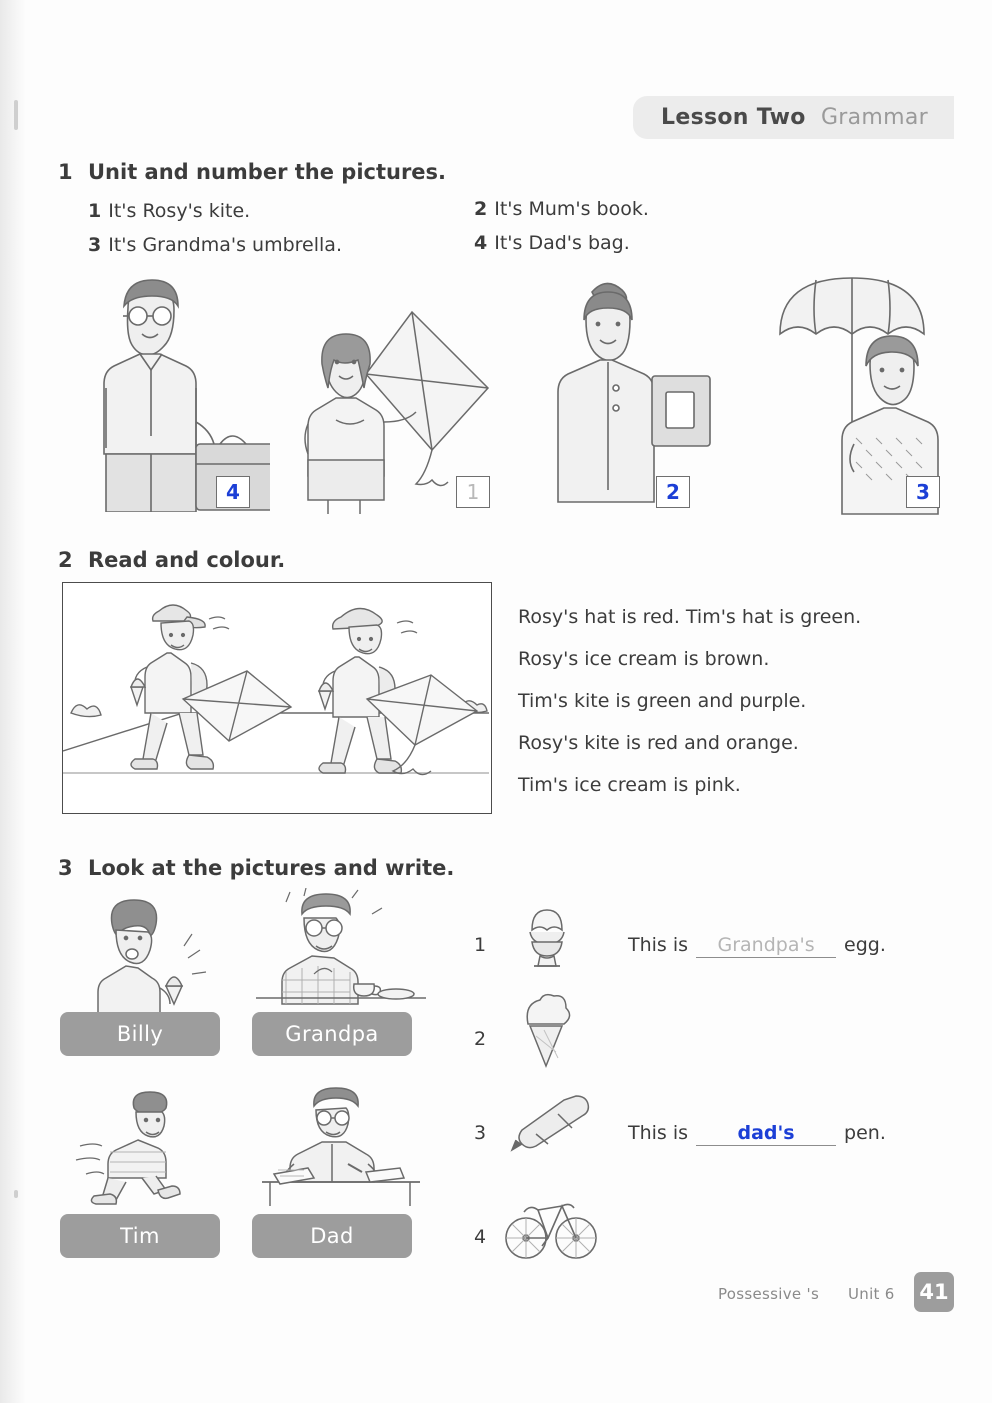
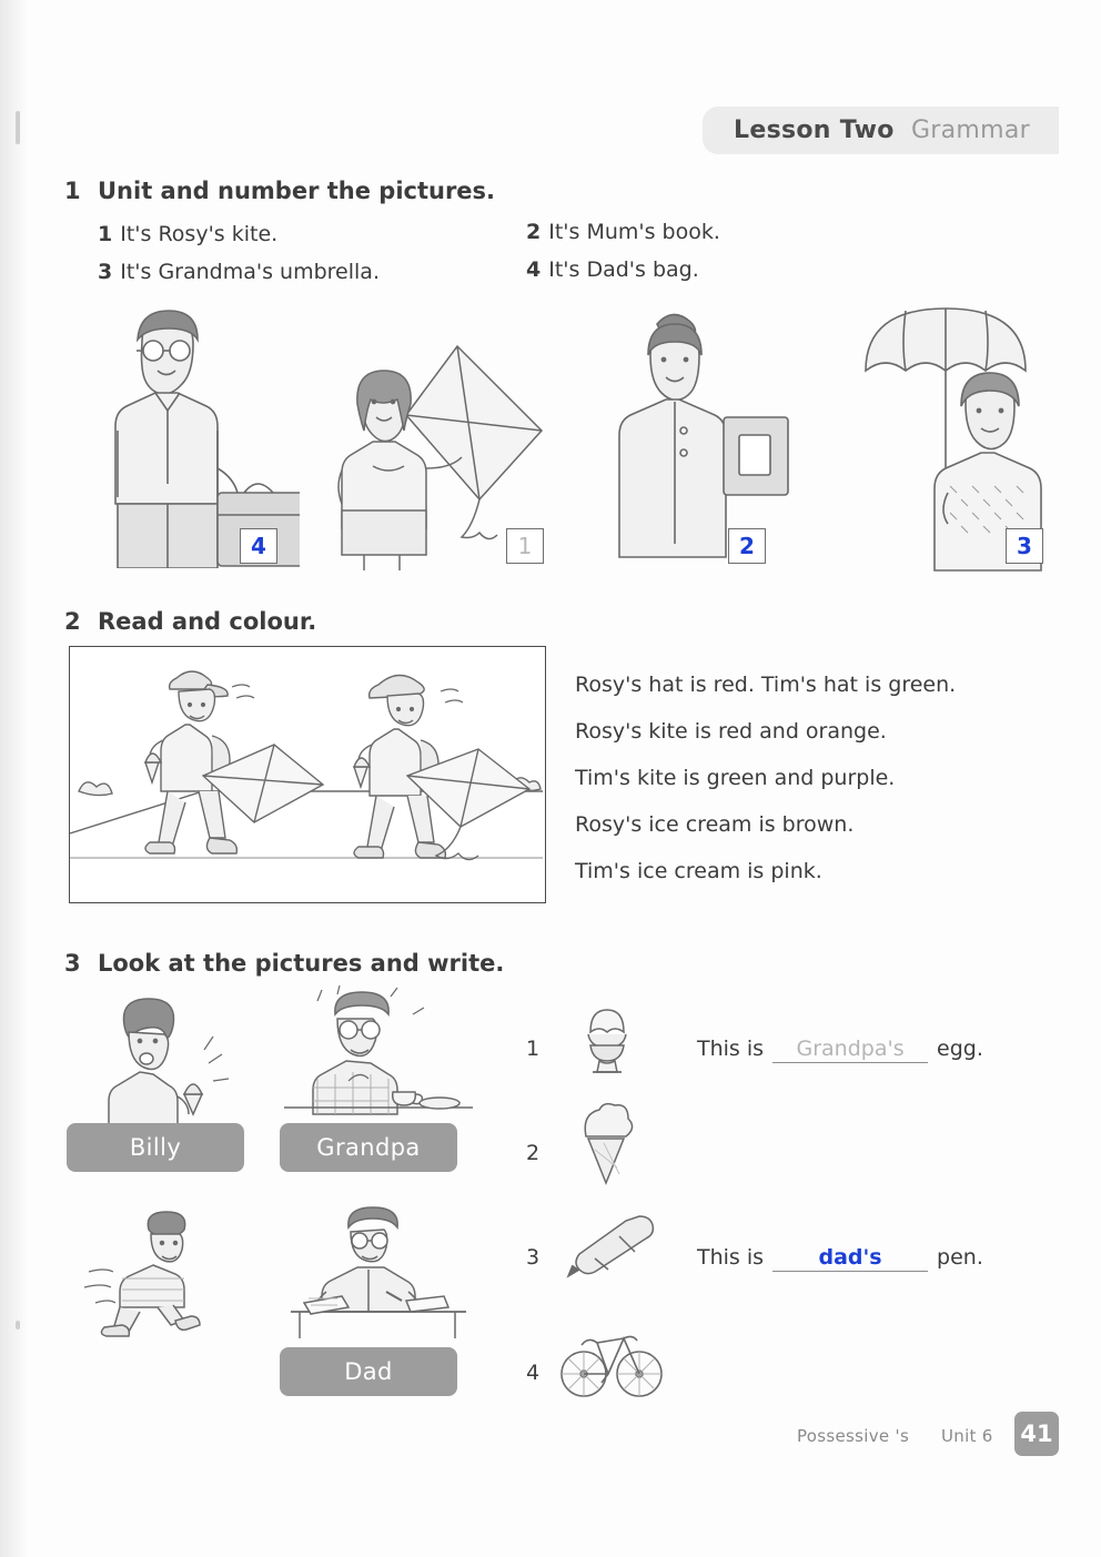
  Lesson Two Grammar
  1 Unit and number the pictures.
  1 It's Rosy's kite.
  2 It's Mum's book.
  3 It's Grandma's umbrella.
  4 It's Dad's bag.
  4
  1
  2
  3
  2 Read and colour.
  Rosy's hat is red. Tim's hat is green.
- Rosy's ice cream is brown.
+ Rosy's kite is red and orange.
  Tim's kite is green and purple.
- Rosy's kite is red and orange.
+ Rosy's ice cream is brown.
  Tim's ice cream is pink.
  3 Look at the pictures and write.
  Billy
  Grandpa
- Tim
  Dad
  1
  This is Grandpa's egg.
  2
  3
  This is dad's pen.
  4
  Possessive 's
  Unit 6
  41
